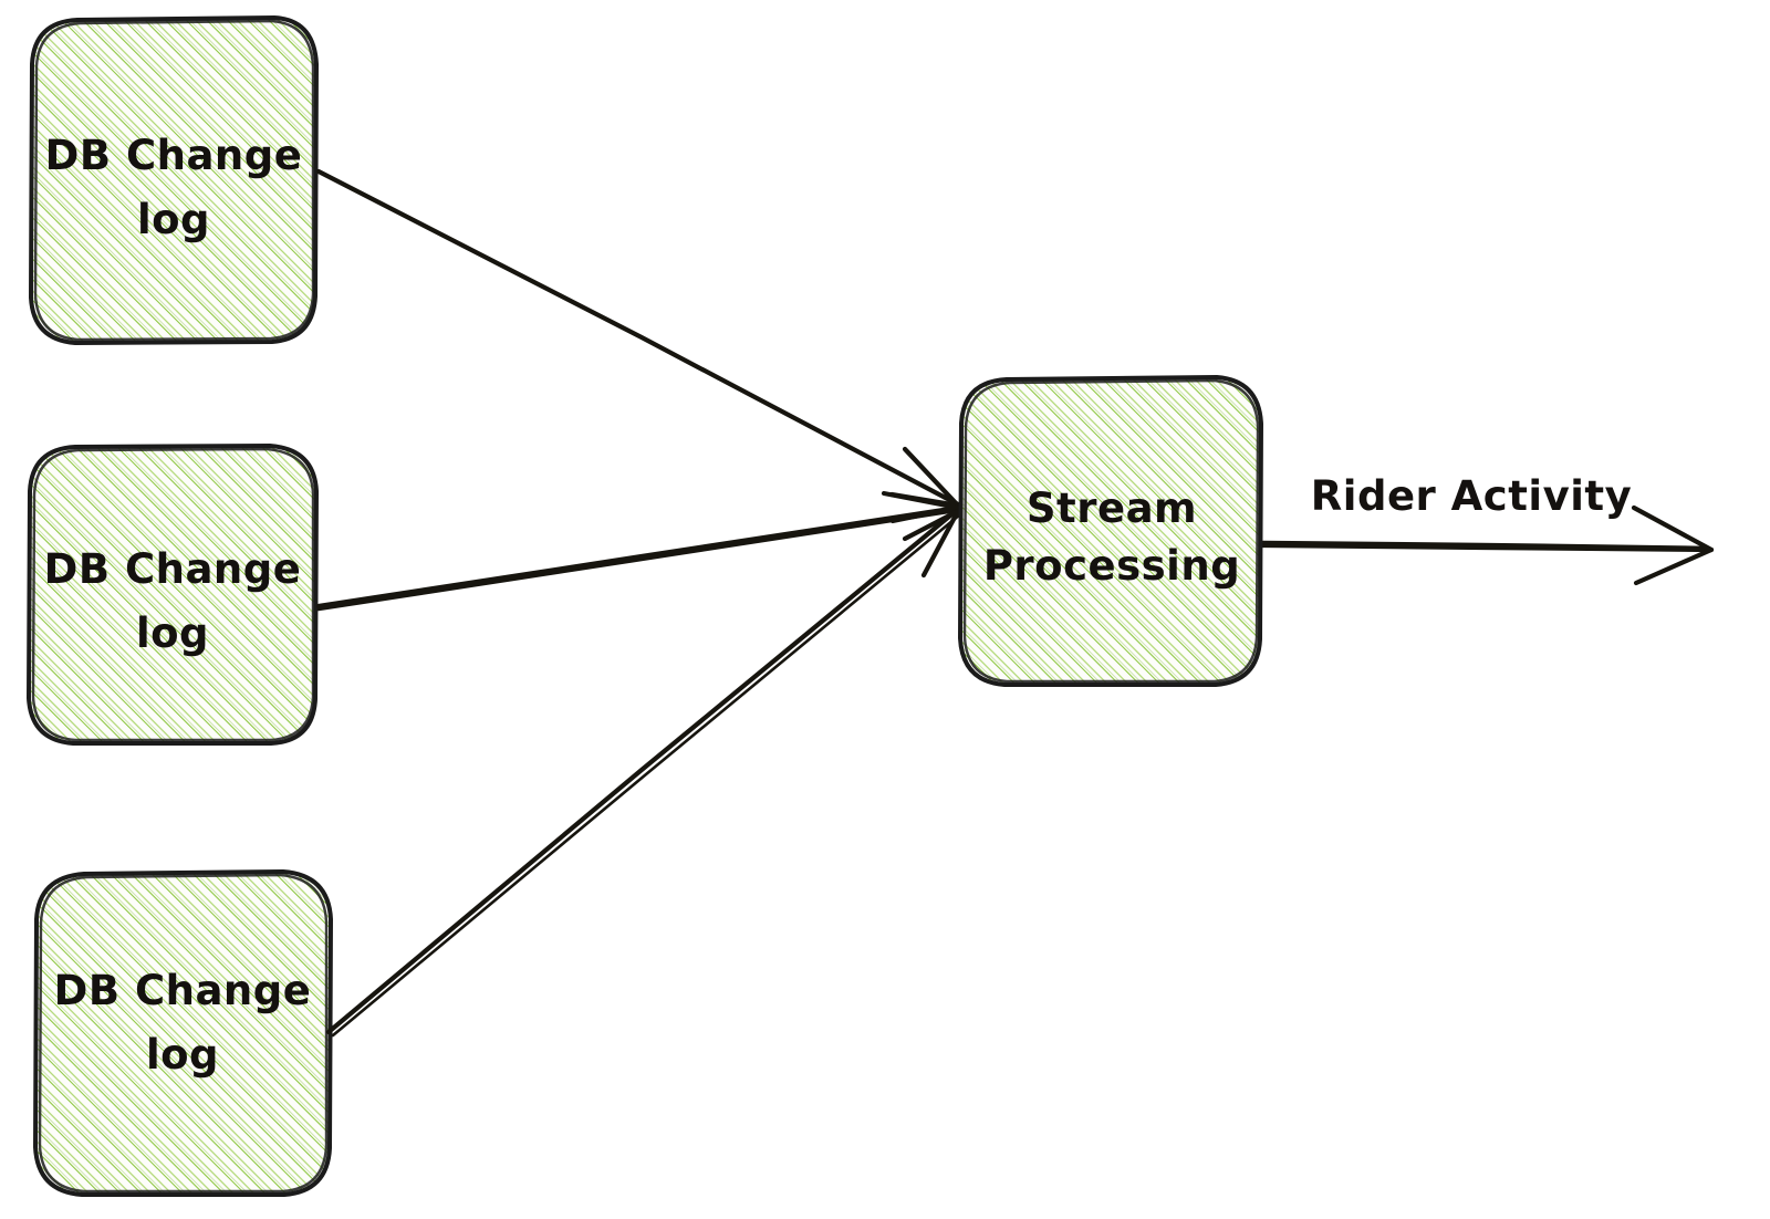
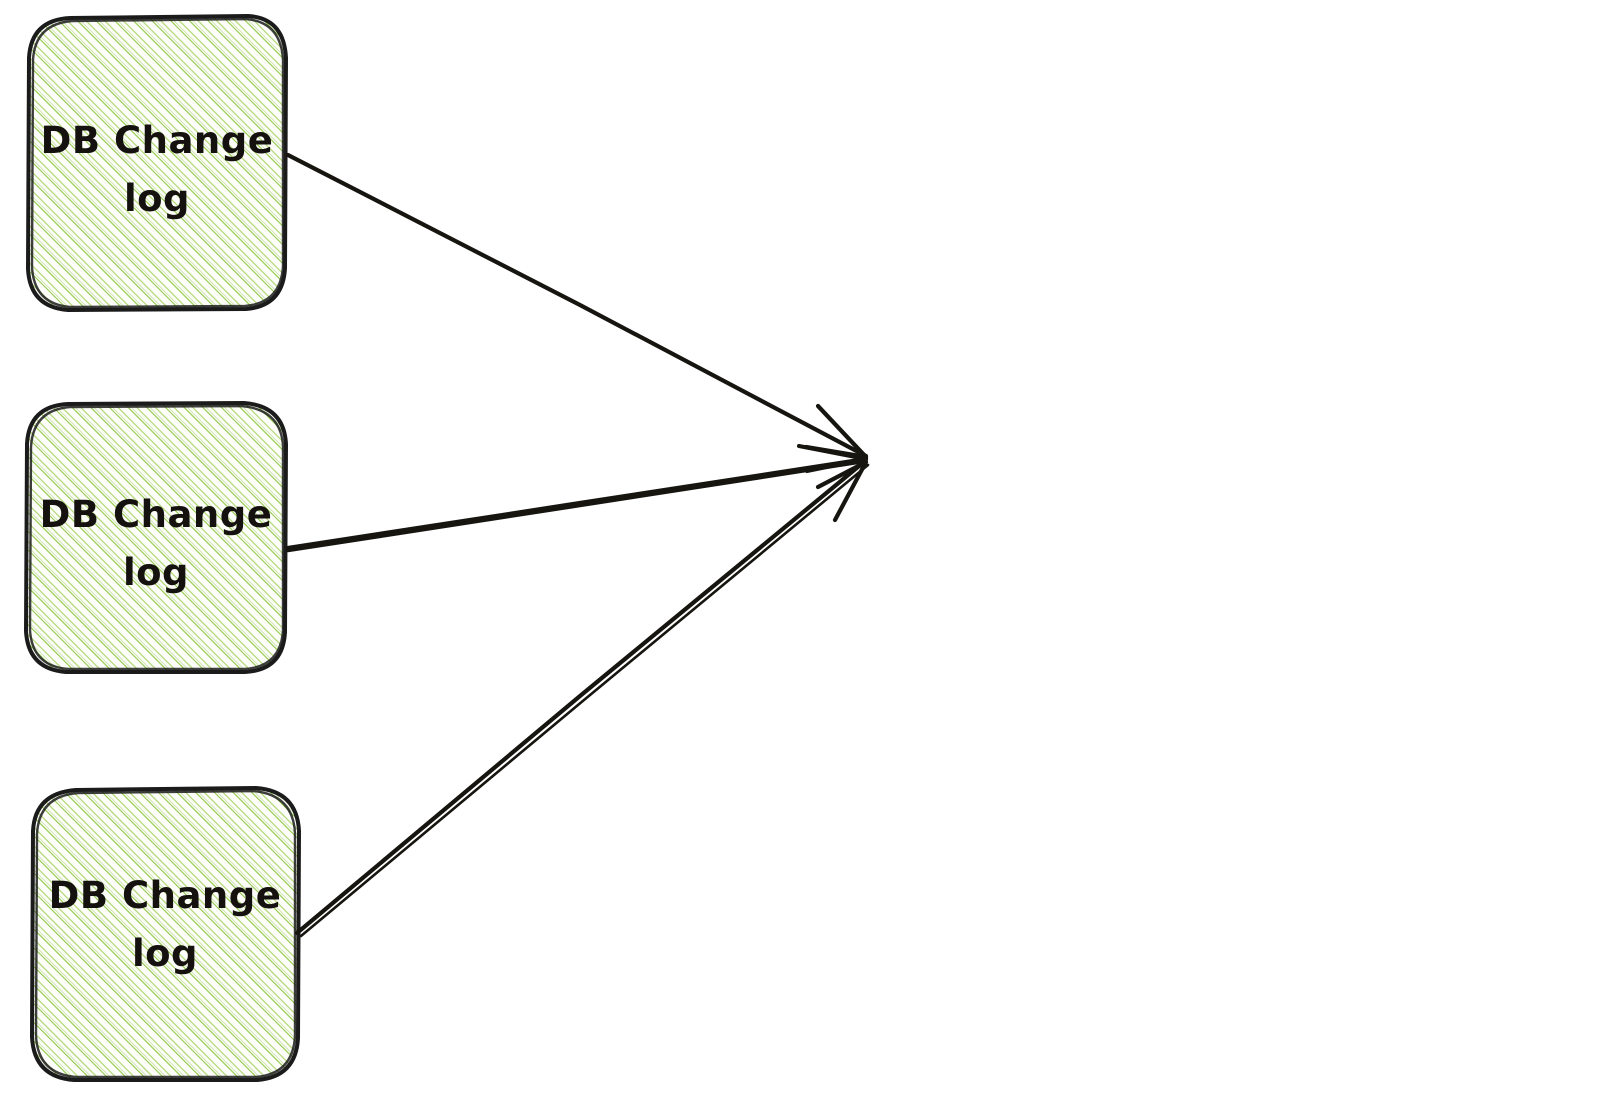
  DB Change
  log
  DB Change
  log
  DB Change
  log
- Rider Activity
- Stream
- Processing
